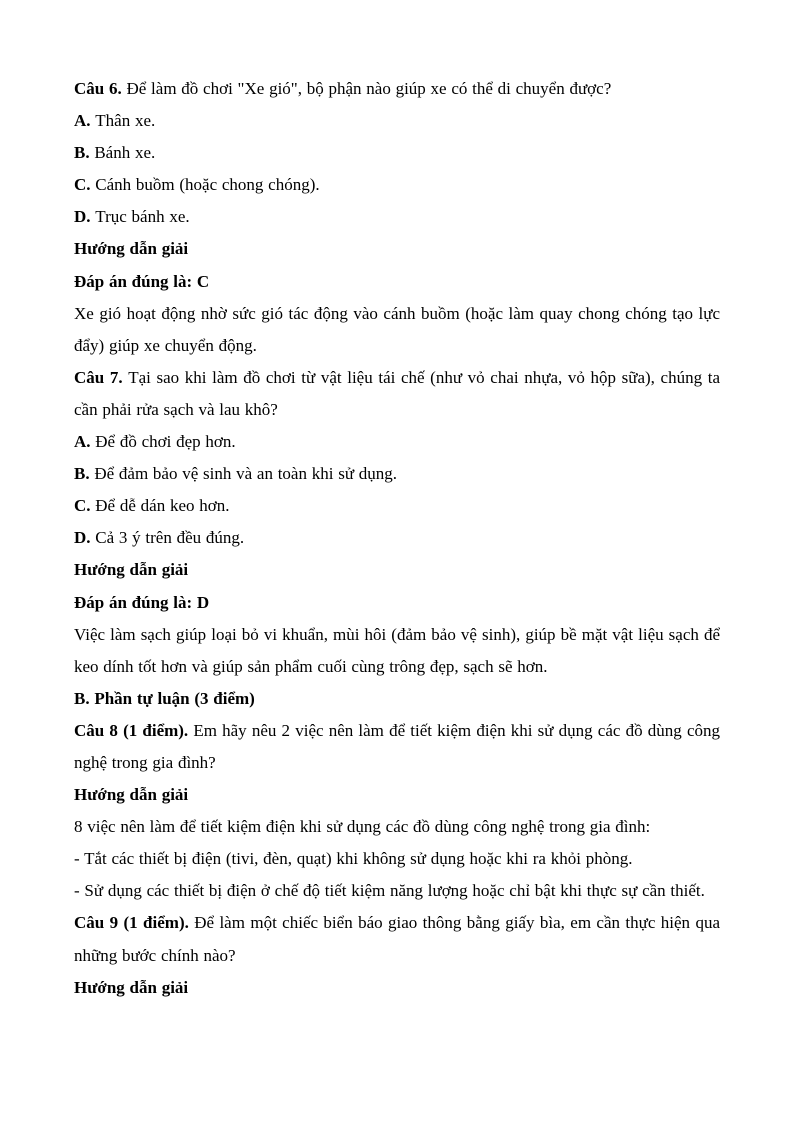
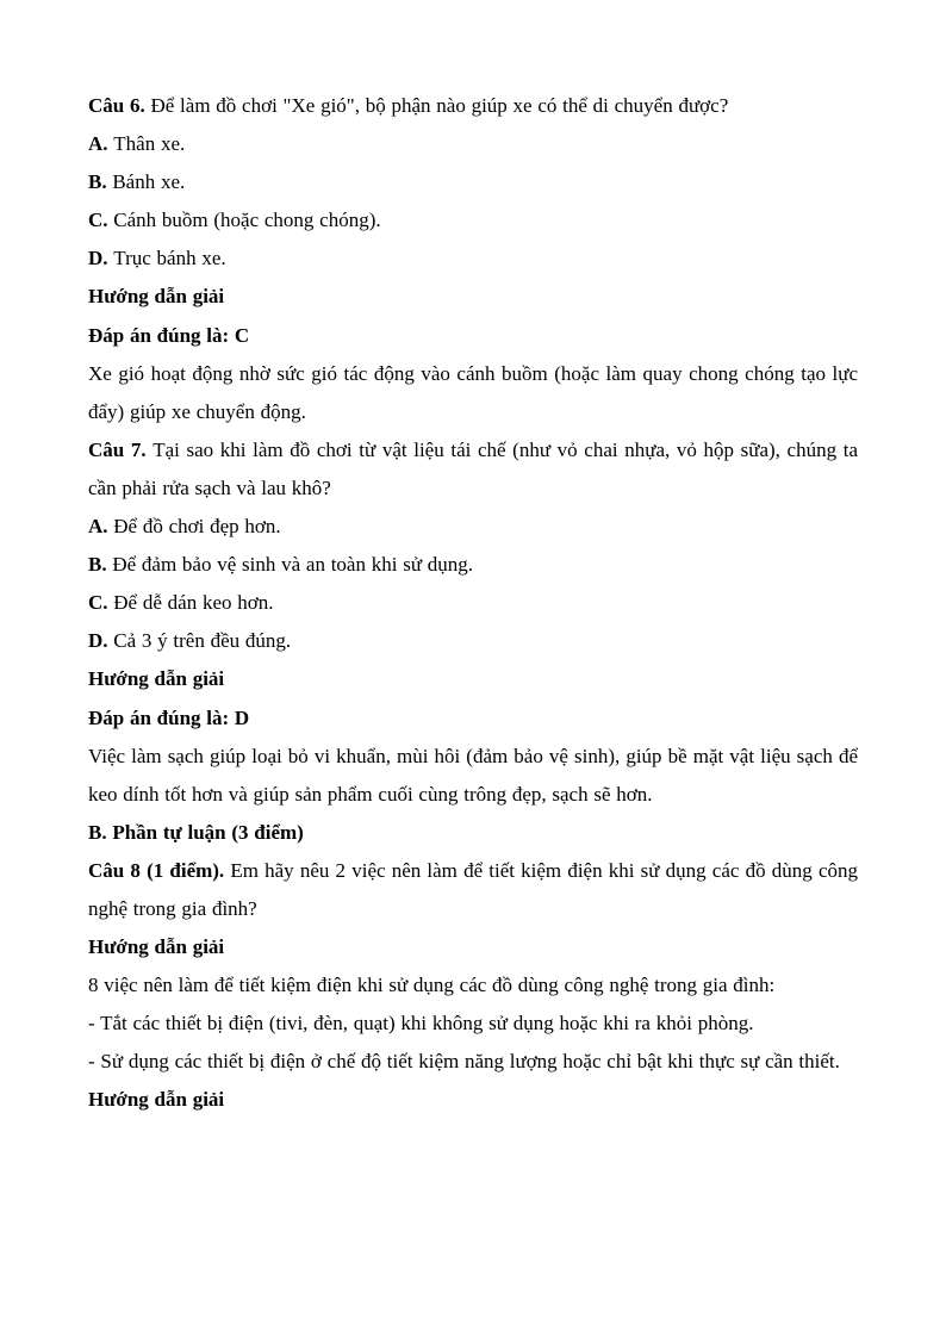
  Câu 6. Để làm đồ chơi "Xe gió", bộ phận nào giúp xe có thể di chuyển được?
  A. Thân xe.
  B. Bánh xe.
  C. Cánh buồm (hoặc chong chóng).
  D. Trục bánh xe.
  Hướng dẫn giải
  Đáp án đúng là: C
  Xe gió hoạt động nhờ sức gió tác động vào cánh buồm (hoặc làm quay chong chóng tạo lực đẩy) giúp xe chuyển động.
  Câu 7. Tại sao khi làm đồ chơi từ vật liệu tái chế (như vỏ chai nhựa, vỏ hộp sữa), chúng ta cần phải rửa sạch và lau khô?
  A. Để đồ chơi đẹp hơn.
  B. Để đảm bảo vệ sinh và an toàn khi sử dụng.
  C. Để dễ dán keo hơn.
  D. Cả 3 ý trên đều đúng.
  Hướng dẫn giải
  Đáp án đúng là: D
  Việc làm sạch giúp loại bỏ vi khuẩn, mùi hôi (đảm bảo vệ sinh), giúp bề mặt vật liệu sạch để keo dính tốt hơn và giúp sản phẩm cuối cùng trông đẹp, sạch sẽ hơn.
  B. Phần tự luận (3 điểm)
  Câu 8 (1 điểm). Em hãy nêu 2 việc nên làm để tiết kiệm điện khi sử dụng các đồ dùng công nghệ trong gia đình?
  Hướng dẫn giải
  8 việc nên làm để tiết kiệm điện khi sử dụng các đồ dùng công nghệ trong gia đình:
  - Tắt các thiết bị điện (tivi, đèn, quạt) khi không sử dụng hoặc khi ra khỏi phòng.
  - Sử dụng các thiết bị điện ở chế độ tiết kiệm năng lượng hoặc chỉ bật khi thực sự cần thiết.
- Câu 9 (1 điểm). Để làm một chiếc biển báo giao thông bằng giấy bìa, em cần thực hiện qua những bước chính nào?
  Hướng dẫn giải
